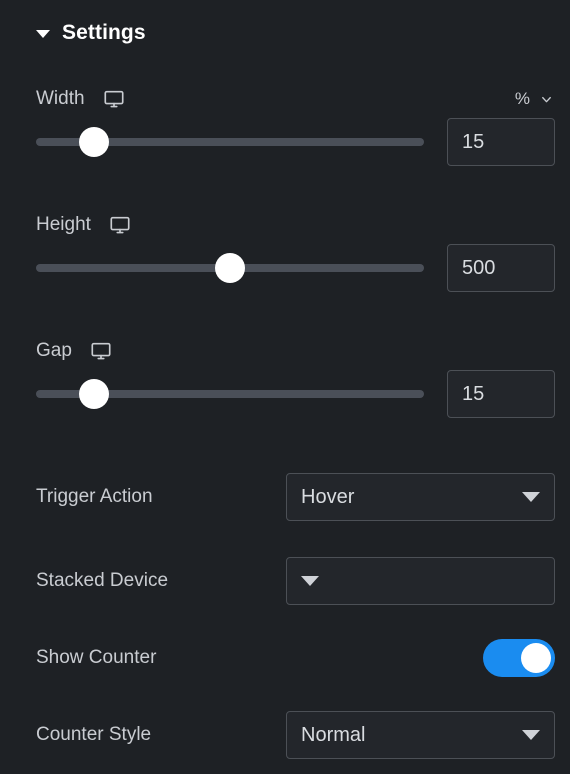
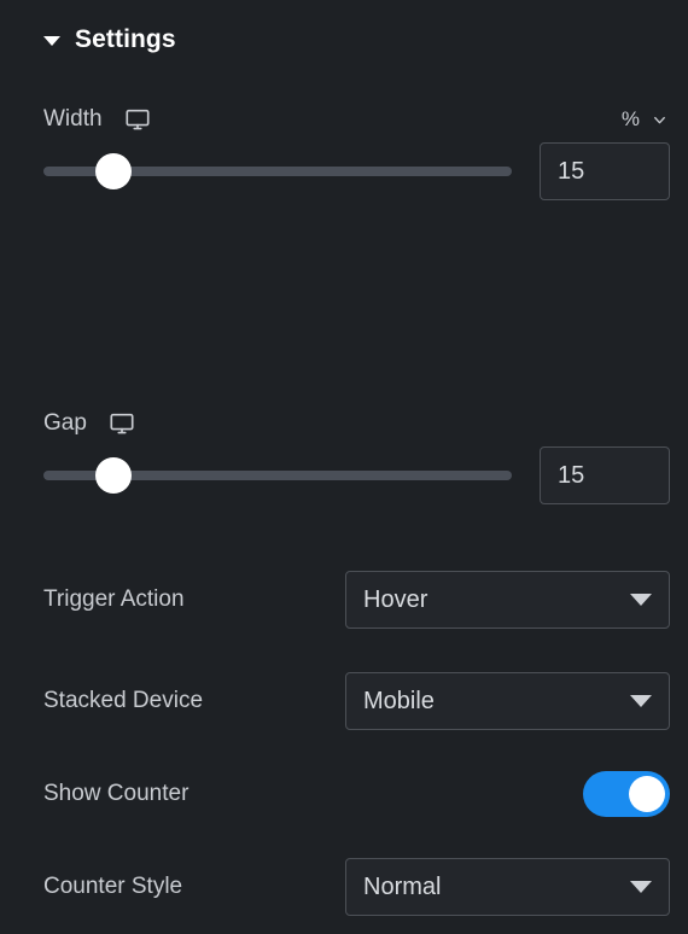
  Settings
  Width
  %
  15
- Height
- 500
  Gap
  15
  Trigger Action
  Hover
  Stacked Device
+ Mobile
  Show Counter
  Counter Style
  Normal
